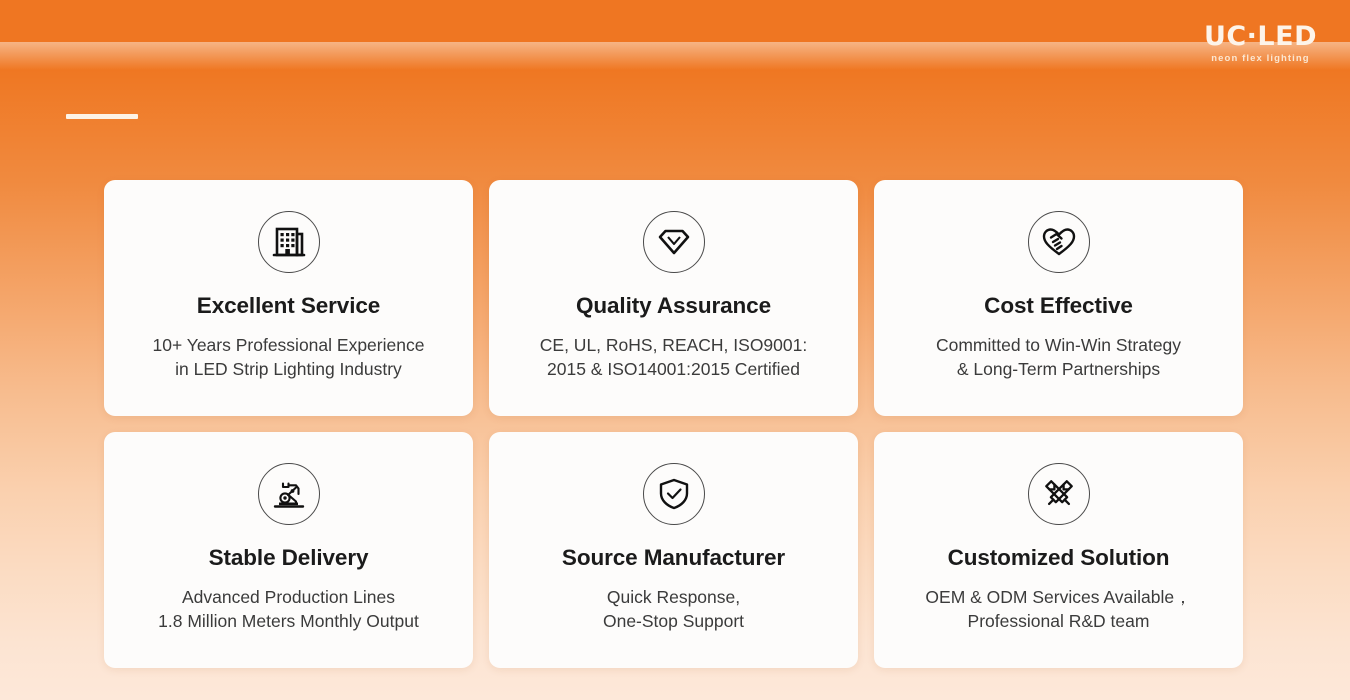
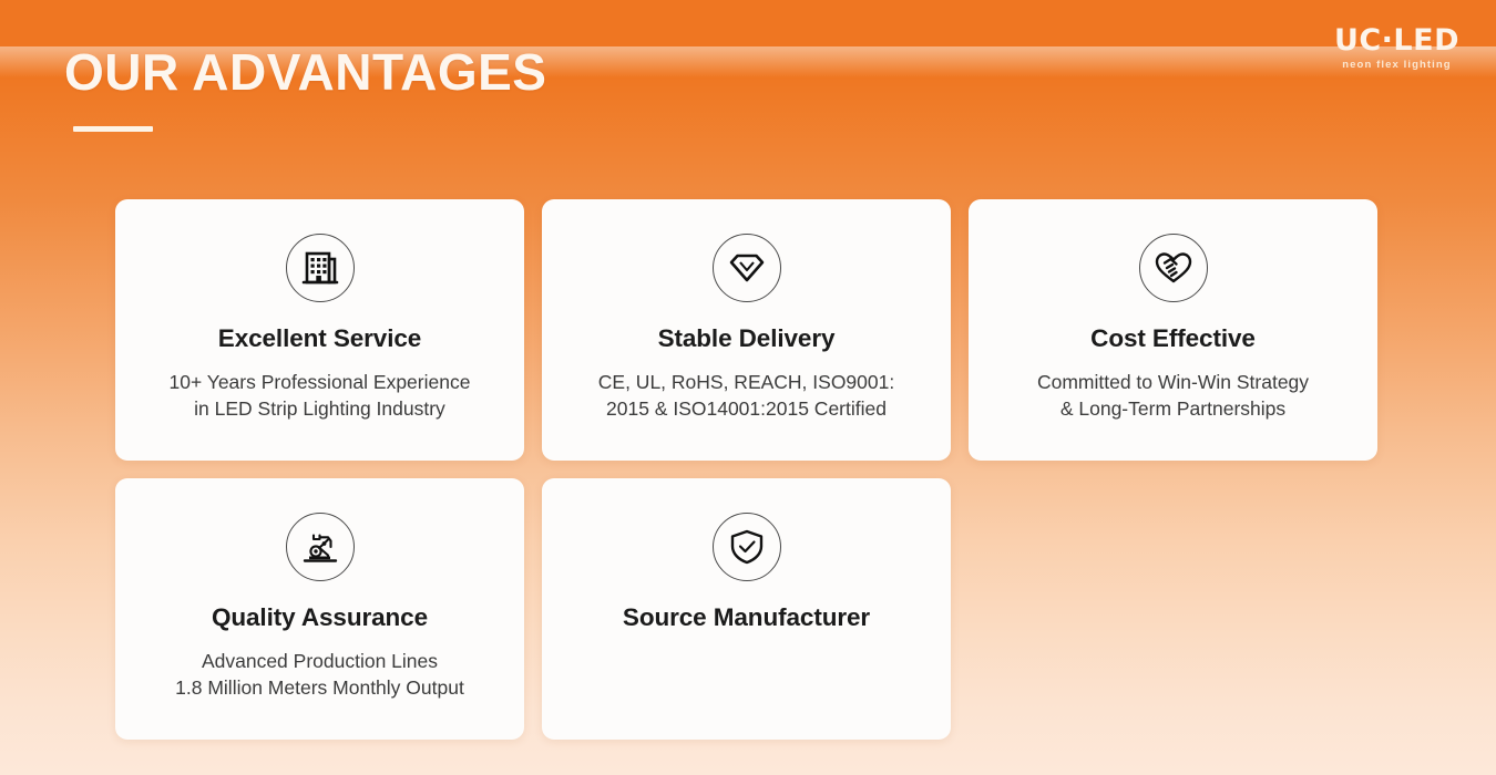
+ OUR ADVANTAGES
  UC·LED
  neon flex lighting
  Excellent Service
  10+ Years Professional Experience
  in LED Strip Lighting Industry
- Quality Assurance
+ Stable Delivery
  CE, UL, RoHS, REACH, ISO9001:
  2015 & ISO14001:2015 Certified
  Cost Effective
  Committed to Win-Win Strategy
  & Long-Term Partnerships
- Stable Delivery
+ Quality Assurance
  Advanced Production Lines
  1.8 Million Meters Monthly Output
  Source Manufacturer
- Quick Response,
- One-Stop Support
- Customized Solution
- OEM & ODM Services Available，
- Professional R&D team
